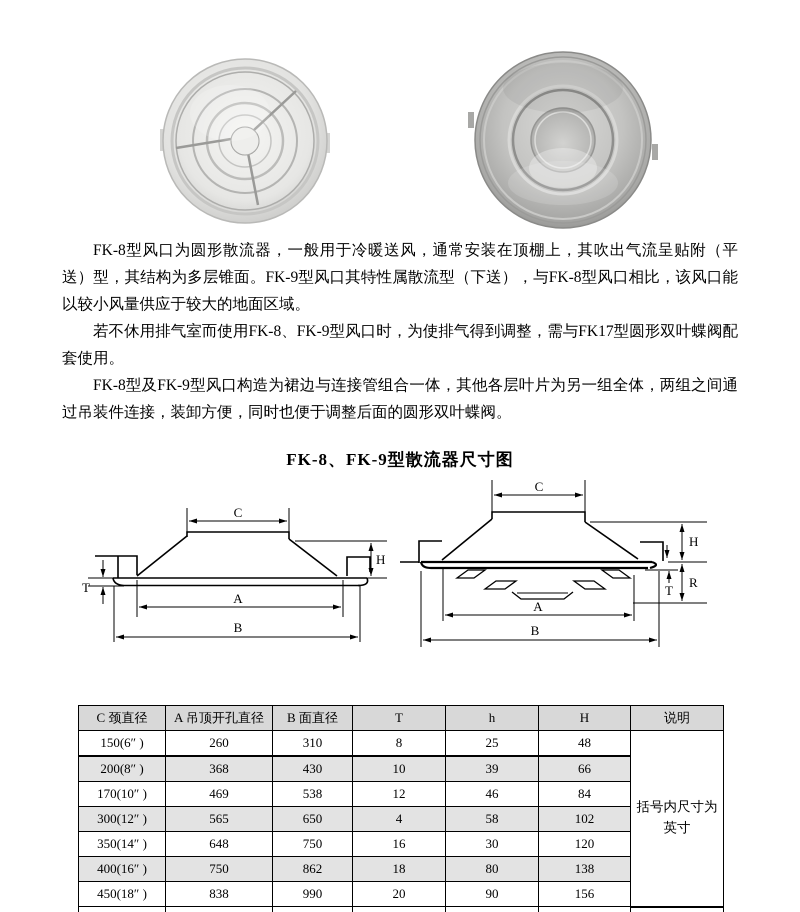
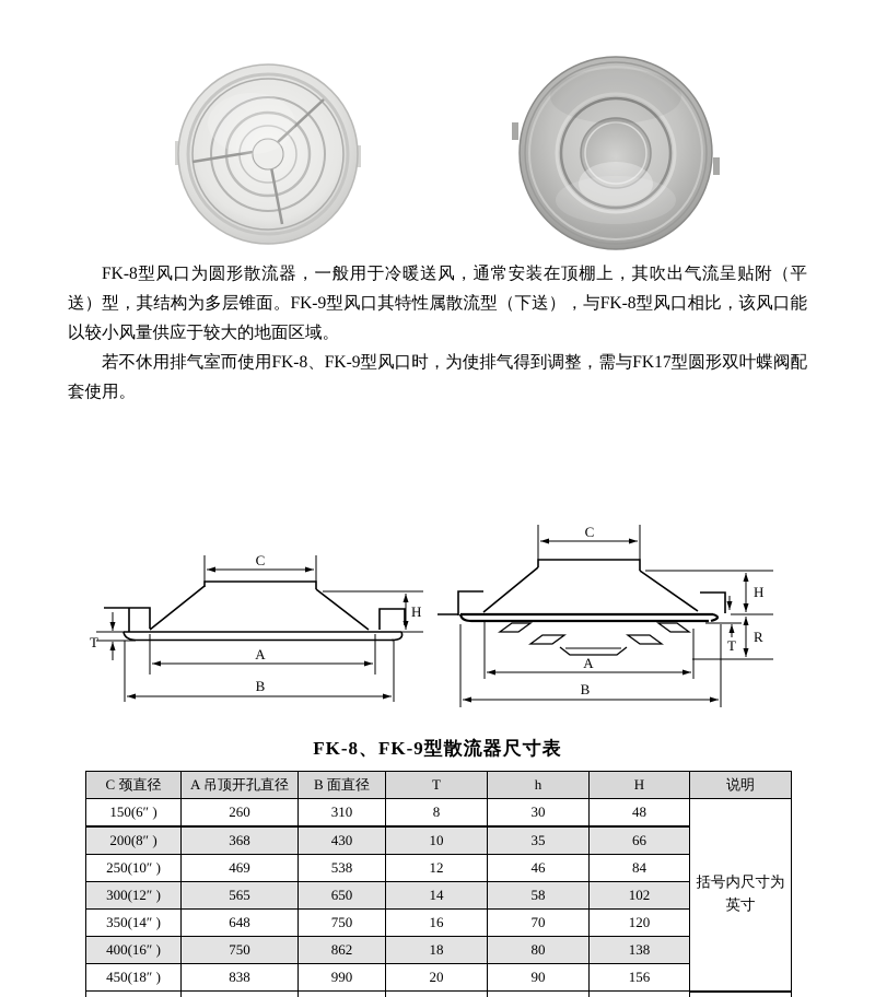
  FK-8型风口为圆形散流器，一般用于冷暖送风，通常安装在顶棚上，其吹出气流呈贴附（平送）型，其结构为多层锥面。FK-9型风口其特性属散流型（下送），与FK-8型风口相比，该风口能以较小风量供应于较大的地面区域。
  若不休用排气室而使用FK-8、FK-9型风口时，为使排气得到调整，需与FK17型圆形双叶蝶阀配套使用。
- FK-8型及FK-9型风口构造为裙边与连接管组合一体，其他各层叶片为另一组全体，两组之间通过吊装件连接，装卸方便，同时也便于调整后面的圆形双叶蝶阀。
- FK-8、FK-9型散流器尺寸图
  C
  H
  T
  A
  B
  C
  H
  R
  T
  A
  B
+ FK-8、FK-9型散流器尺寸表
  C 颈直径	A 吊顶开孔直径	B 面直径	T	h	H	说明
- 150(6″ )	260	310	8	25	48	括号内尺寸为英寸
+ 150(6″ )	260	310	8	30	48	括号内尺寸为英寸
- 200(8″ )	368	430	10	39	66
+ 200(8″ )	368	430	10	35	66
- 170(10″ )	469	538	12	46	84
+ 250(10″ )	469	538	12	46	84
- 300(12″ )	565	650	4	58	102
+ 300(12″ )	565	650	14	58	102
- 350(14″ )	648	750	16	30	120
+ 350(14″ )	648	750	16	70	120
  400(16″ )	750	862	18	80	138
  450(18″ )	838	990	20	90	156
